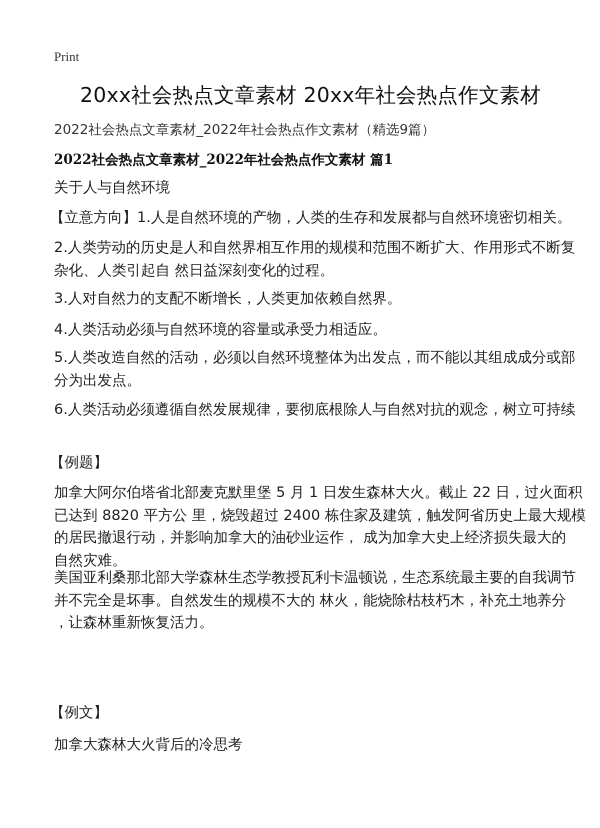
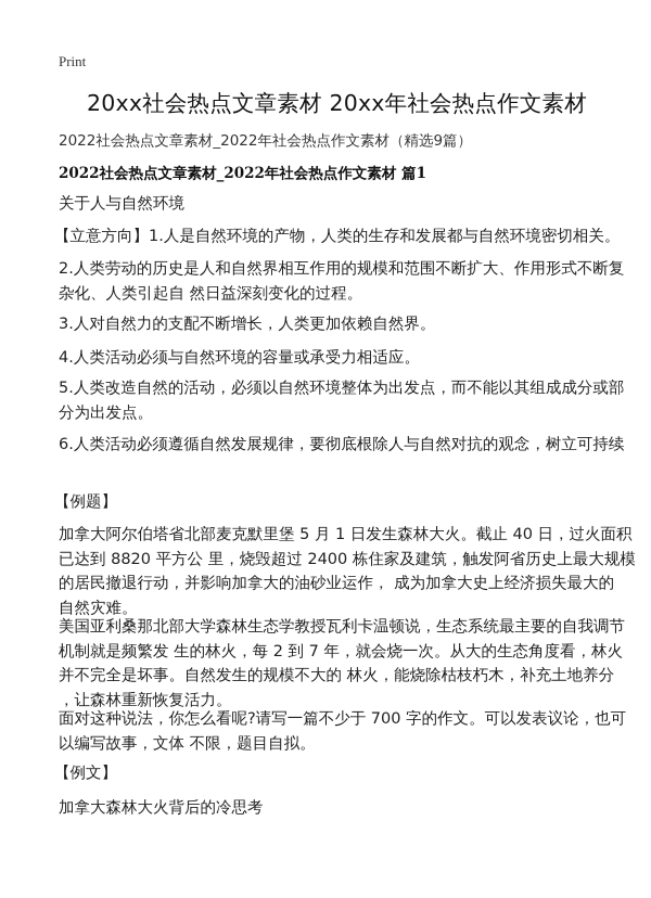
  Print
  20xx社会热点文章素材 20xx年社会热点作文素材
  2022社会热点文章素材_2022年社会热点作文素材（精选9篇）
  2022社会热点文章素材_2022年社会热点作文素材 篇1
  关于人与自然环境
  【立意方向】1.人是自然环境的产物，人类的生存和发展都与自然环境密切相关。
  2.人类劳动的历史是人和自然界相互作用的规模和范围不断扩大、作用形式不断复
  杂化、人类引起自 然日益深刻变化的过程。
  3.人对自然力的支配不断增长，人类更加依赖自然界。
  4.人类活动必须与自然环境的容量或承受力相适应。
  5.人类改造自然的活动，必须以自然环境整体为出发点，而不能以其组成成分或部
  分为出发点。
  6.人类活动必须遵循自然发展规律，要彻底根除人与自然对抗的观念，树立可持续
  【例题】
- 加拿大阿尔伯塔省北部麦克默里堡 5 月 1 日发生森林大火。截止 22 日，过火面积
+ 加拿大阿尔伯塔省北部麦克默里堡 5 月 1 日发生森林大火。截止 40 日，过火面积
  已达到 8820 平方公 里，烧毁超过 2400 栋住家及建筑，触发阿省历史上最大规模
  的居民撤退行动，并影响加拿大的油砂业运作， 成为加拿大史上经济损失最大的
  自然灾难。
  美国亚利桑那北部大学森林生态学教授瓦利卡温顿说，生态系统最主要的自我调节
+ 机制就是频繁发 生的林火，每 2 到 7 年，就会烧一次。从大的生态角度看，林火
  并不完全是坏事。自然发生的规模不大的 林火，能烧除枯枝朽木，补充土地养分
  ，让森林重新恢复活力。
+ 面对这种说法，你怎么看呢?请写一篇不少于 700 字的作文。可以发表议论，也可
+ 以编写故事，文体 不限，题目自拟。
  【例文】
  加拿大森林大火背后的冷思考
